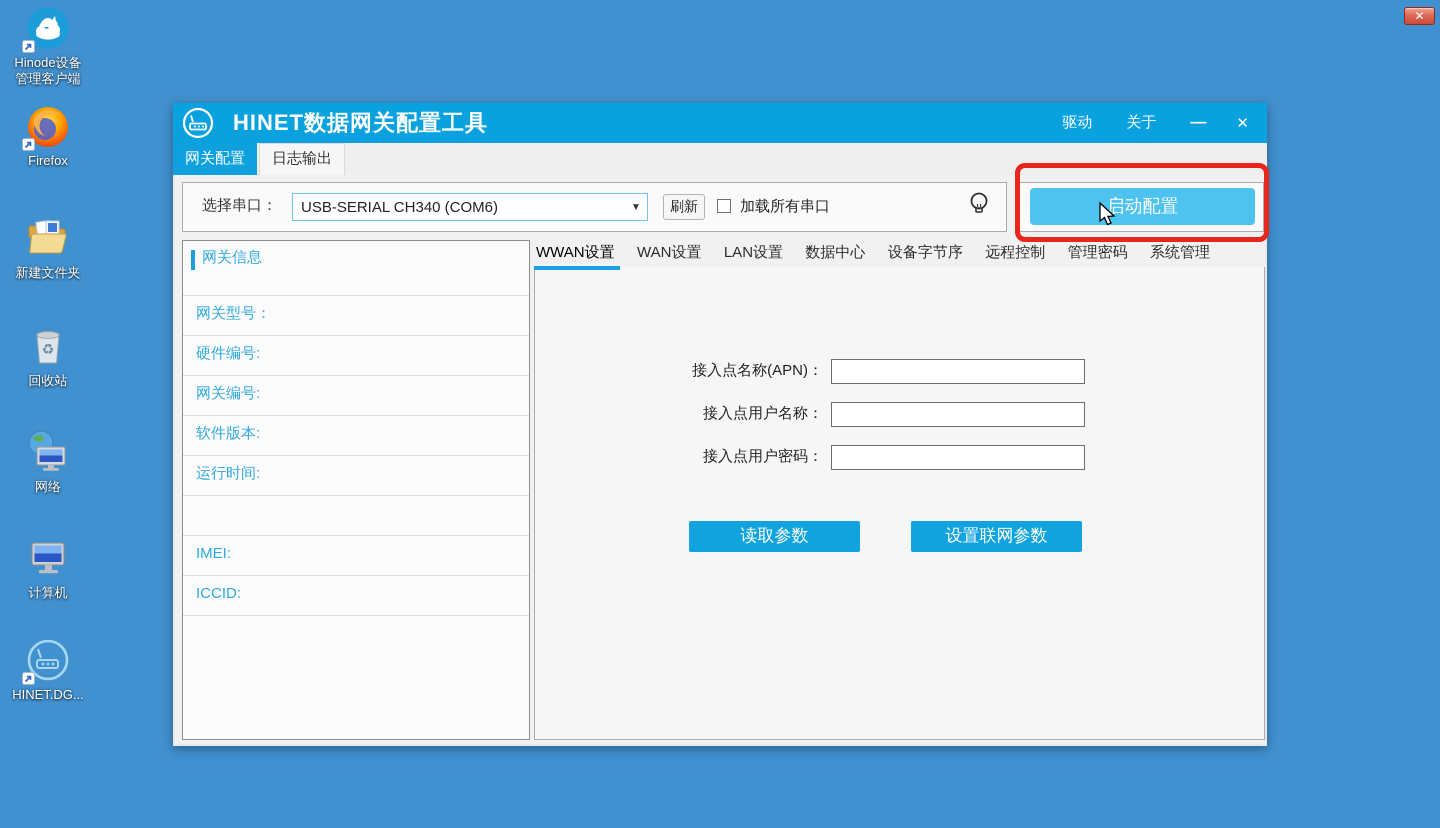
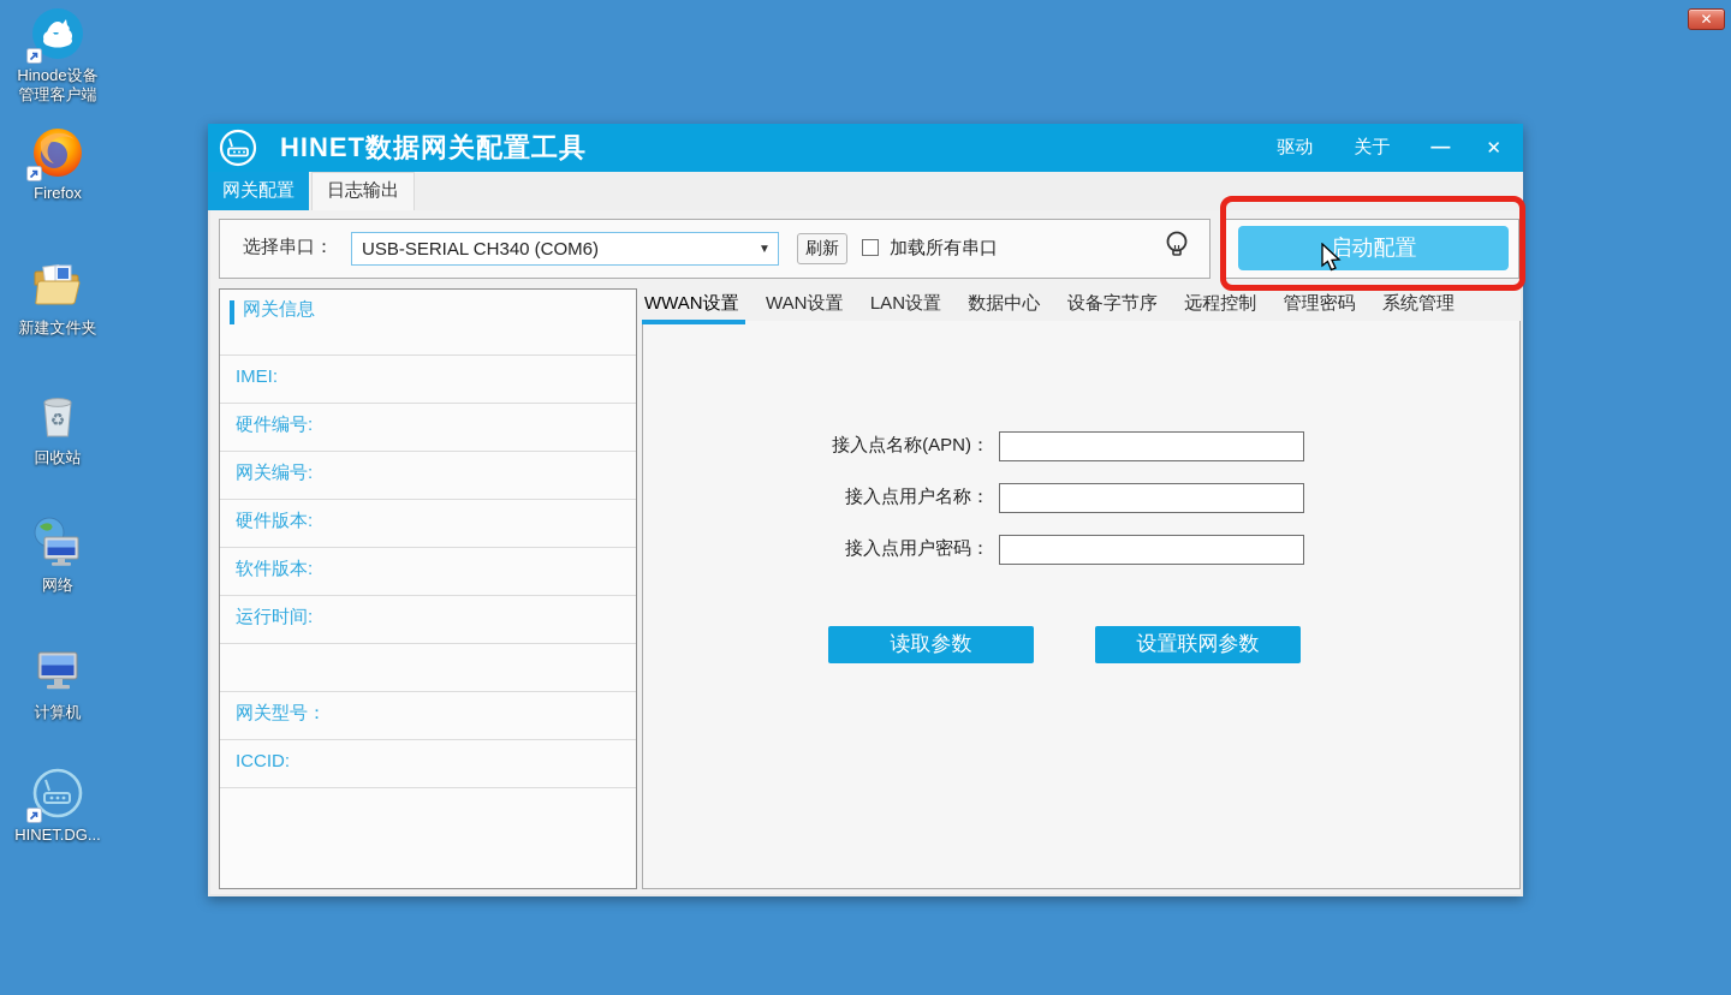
  Hinode设备
  管理客户端
  Firefox
  新建文件夹
  ♻
  回收站
  网络
  计算机
  HINET.DG...
  ✕
  HINET数据网关配置工具
  驱动
  关于
  —
  ✕
  网关配置
  日志输出
  选择串口：
  USB-SERIAL CH340 (COM6)
  ▼
  刷新
  加载所有串口
  启动配置
  网关信息
- 网关型号：
+ IMEI:
  硬件编号:
  网关编号:
+ 硬件版本:
  软件版本:
  运行时间:
- IMEI:
+ 网关型号：
  ICCID:
  WWAN设置
  WAN设置
  LAN设置
  数据中心
  设备字节序
  远程控制
  管理密码
  系统管理
  接入点名称(APN)：
  接入点用户名称：
  接入点用户密码：
  读取参数
  设置联网参数
